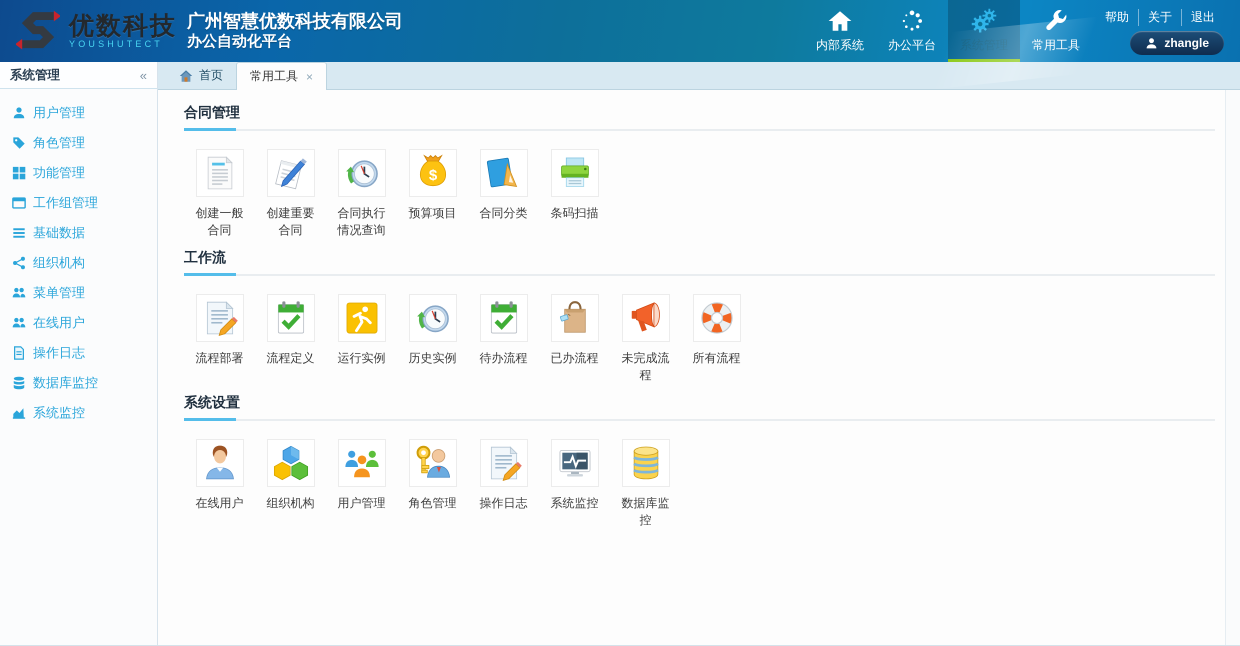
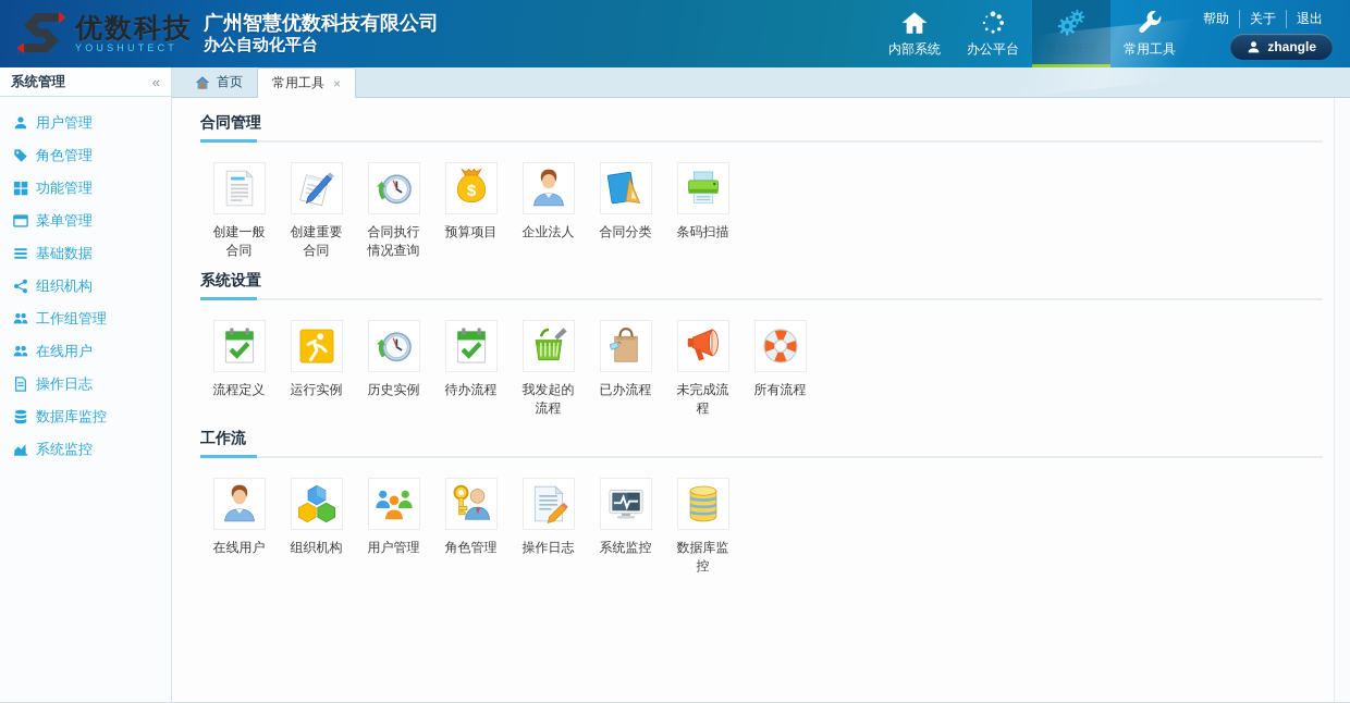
  优数科技
  YOUSHUTECT
  广州智慧优数科技有限公司
  办公自动化平台
  系统管理
  «
  用户管理
  角色管理
  功能管理
- 工作组管理
+ 菜单管理
  基础数据
  组织机构
- 菜单管理
+ 工作组管理
  在线用户
  操作日志
  数据库监控
  系统监控
  首页
  常用工具
  ×
  合同管理
  创建一般合同
  创建重要合同
  合同执行情况查询
  $
  预算项目
+ 企业法人
  合同分类
  条码扫描
- 工作流
+ 系统设置
- 流程部署
  流程定义
  运行实例
  历史实例
  待办流程
+ 我发起的流程
  已办流程
  未完成流程
  所有流程
- 系统设置
+ 工作流
  在线用户
  组织机构
  用户管理
  角色管理
  操作日志
  系统监控
  数据库监控
